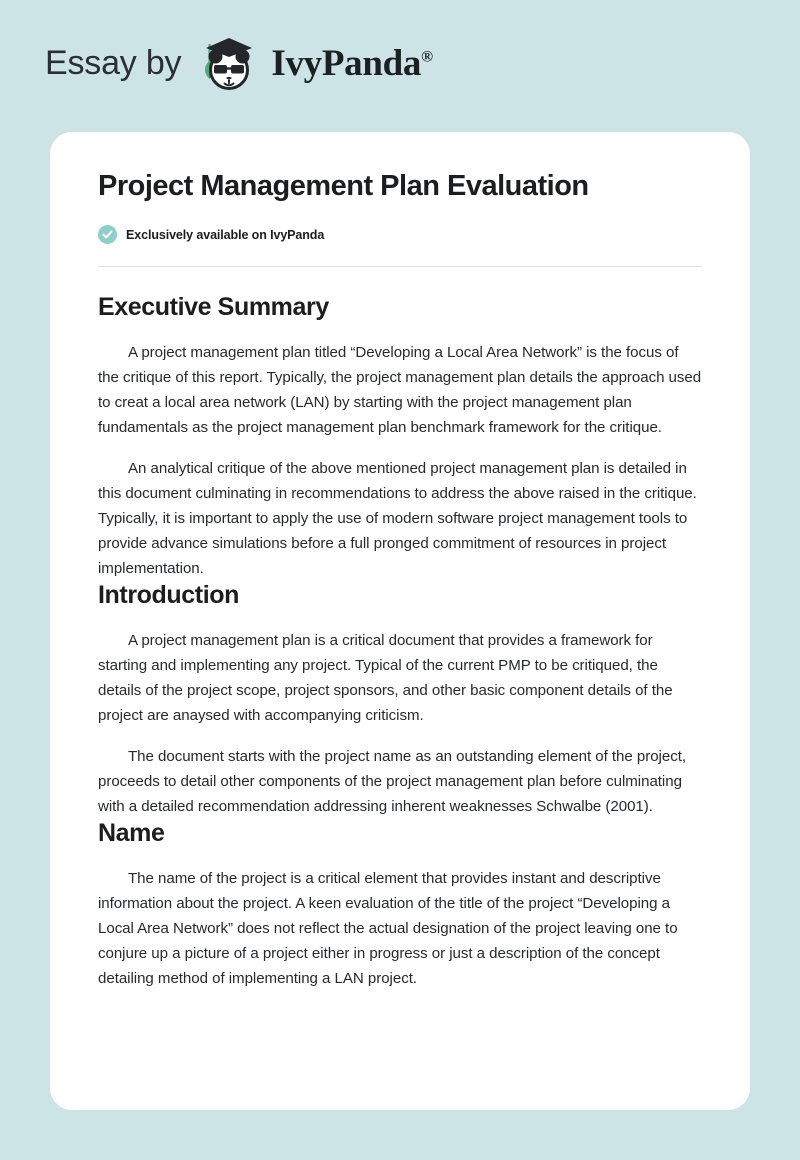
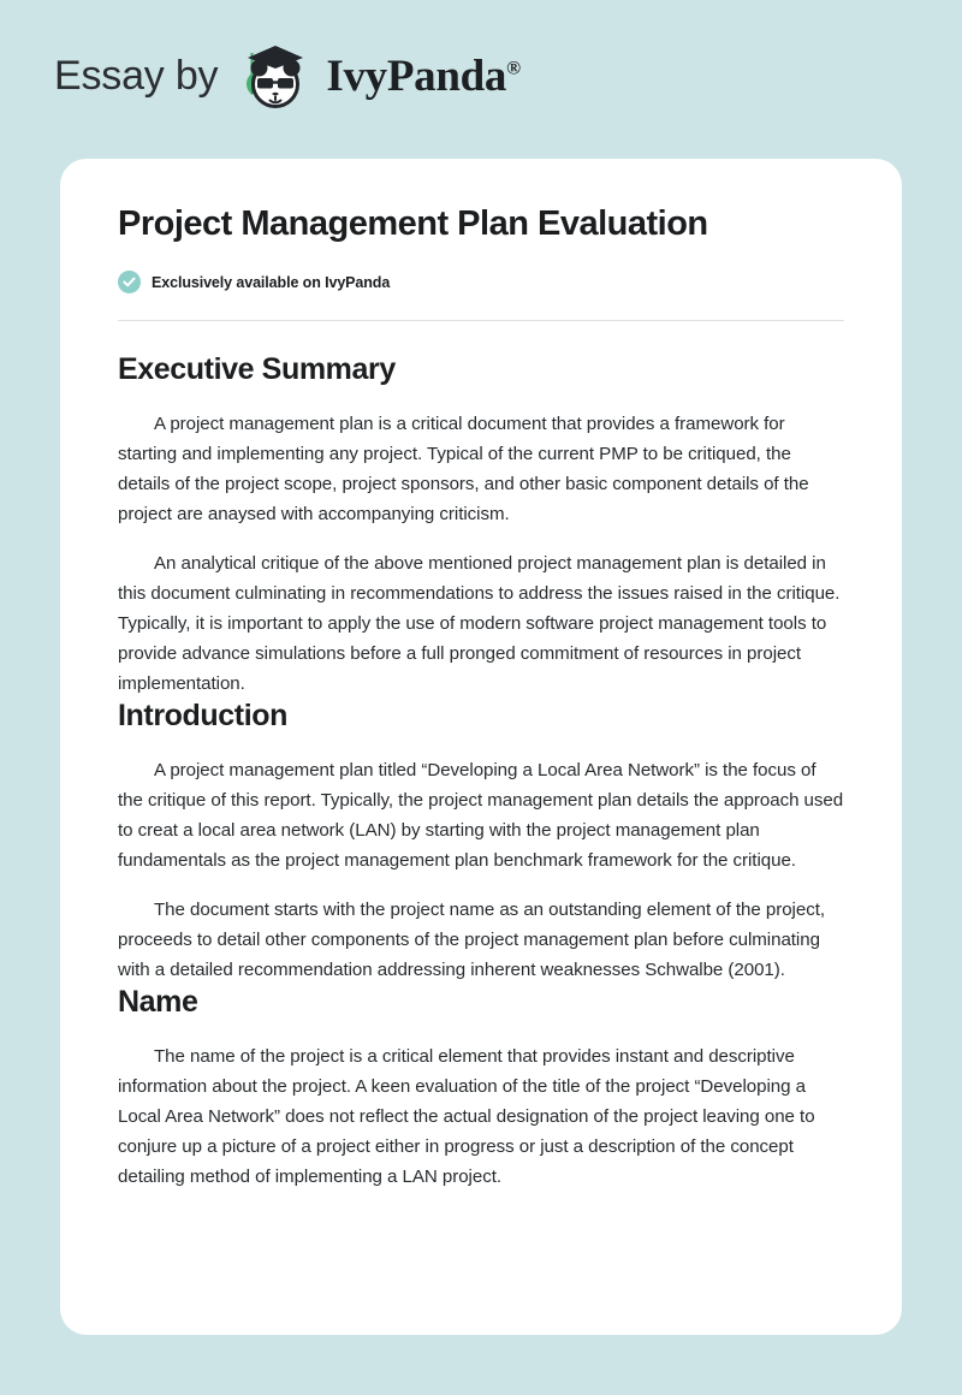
  Essay by
  IvyPanda®
  Project Management Plan Evaluation
  Exclusively available on IvyPanda
  Executive Summary
- A project management plan titled “Developing a Local Area Network” is the focus of the critique of this report. Typically, the project management plan details the approach used to creat a local area network (LAN) by starting with the project management plan fundamentals as the project management plan benchmark framework for the critique.
+ A project management plan is a critical document that provides a framework for starting and implementing any project. Typical of the current PMP to be critiqued, the details of the project scope, project sponsors, and other basic component details of the project are anaysed with accompanying criticism.
- An analytical critique of the above mentioned project management plan is detailed in this document culminating in recommendations to address the above raised in the critique. Typically, it is important to apply the use of modern software project management tools to provide advance simulations before a full pronged commitment of resources in project implementation.
+ An analytical critique of the above mentioned project management plan is detailed in this document culminating in recommendations to address the issues raised in the critique. Typically, it is important to apply the use of modern software project management tools to provide advance simulations before a full pronged commitment of resources in project implementation.
  Introduction
- A project management plan is a critical document that provides a framework for starting and implementing any project. Typical of the current PMP to be critiqued, the details of the project scope, project sponsors, and other basic component details of the project are anaysed with accompanying criticism.
+ A project management plan titled “Developing a Local Area Network” is the focus of the critique of this report. Typically, the project management plan details the approach used to creat a local area network (LAN) by starting with the project management plan fundamentals as the project management plan benchmark framework for the critique.
  The document starts with the project name as an outstanding element of the project, proceeds to detail other components of the project management plan before culminating with a detailed recommendation addressing inherent weaknesses Schwalbe (2001).
  Name
  The name of the project is a critical element that provides instant and descriptive information about the project. A keen evaluation of the title of the project “Developing a Local Area Network” does not reflect the actual designation of the project leaving one to conjure up a picture of a project either in progress or just a description of the concept detailing method of implementing a LAN project.
